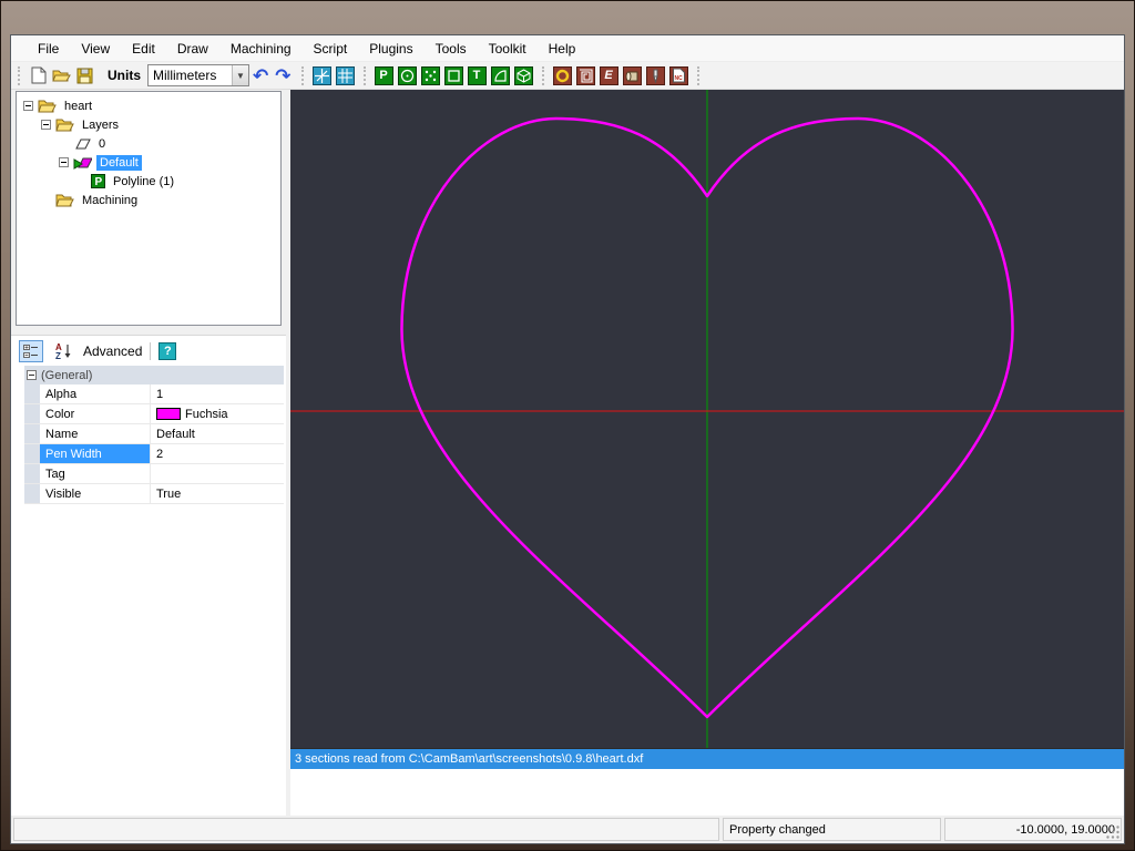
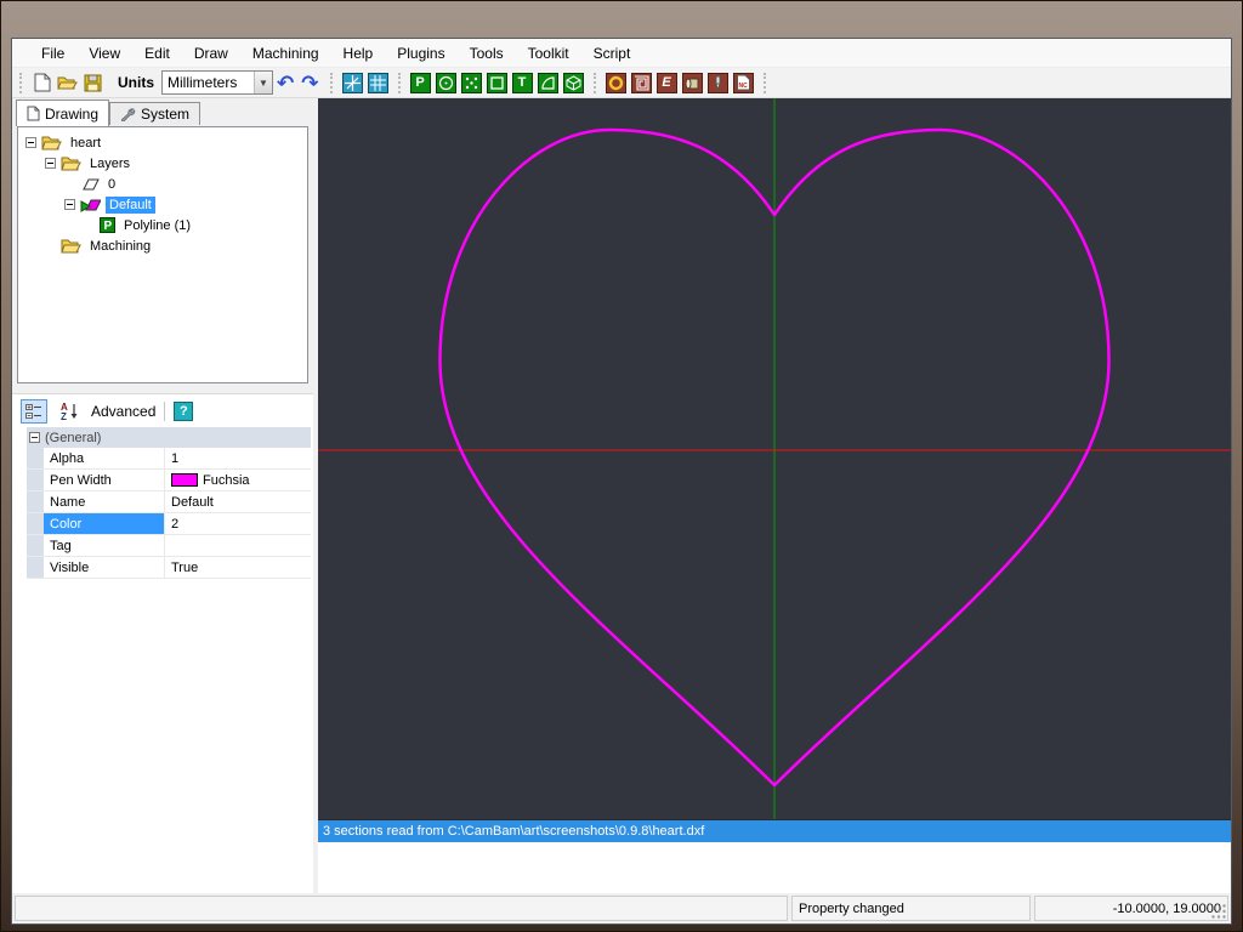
  File
  View
  Edit
  Draw
  Machining
- Script
+ Help
  Plugins
  Tools
  Toolkit
- Help
+ Script
  Units
  Millimeters
  ▼
  ↶
  ↷
  P
  T
  E
+ Drawing
+ System
  heart
  Layers
  0
  Default
  P
  Polyline (1)
  Machining
  A
  Z
  Advanced
  ?
  (General)
  Alpha
  1
- Color
+ Pen Width
  Fuchsia
  Name
  Default
- Pen Width
+ Color
  2
  Tag
  Visible
  True
  3 sections read from C:\CamBam\art\screenshots\0.9.8\heart.dxf
  Property changed
  -10.0000, 19.0000
